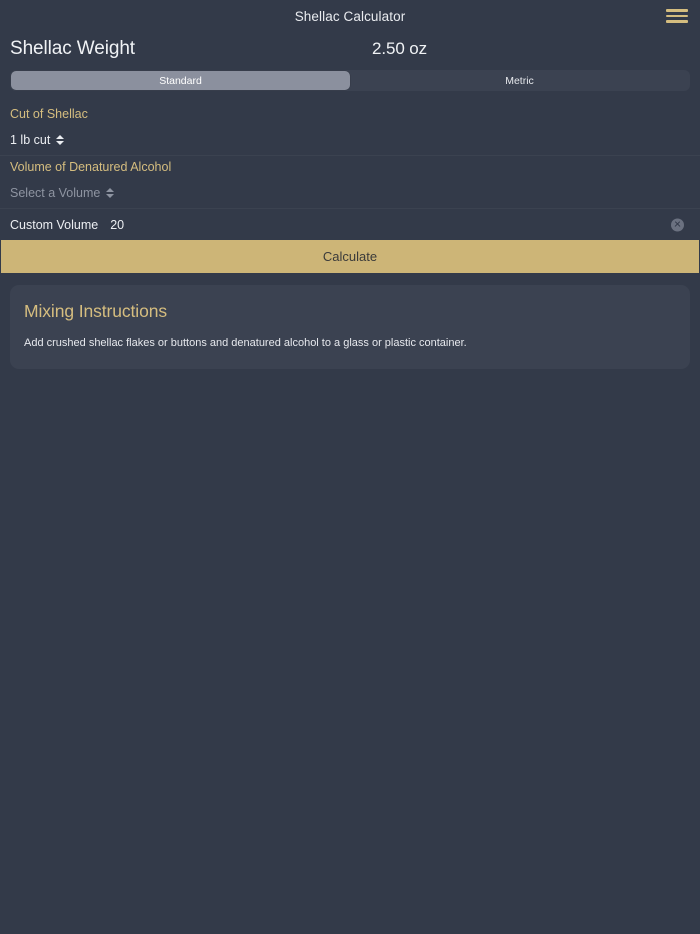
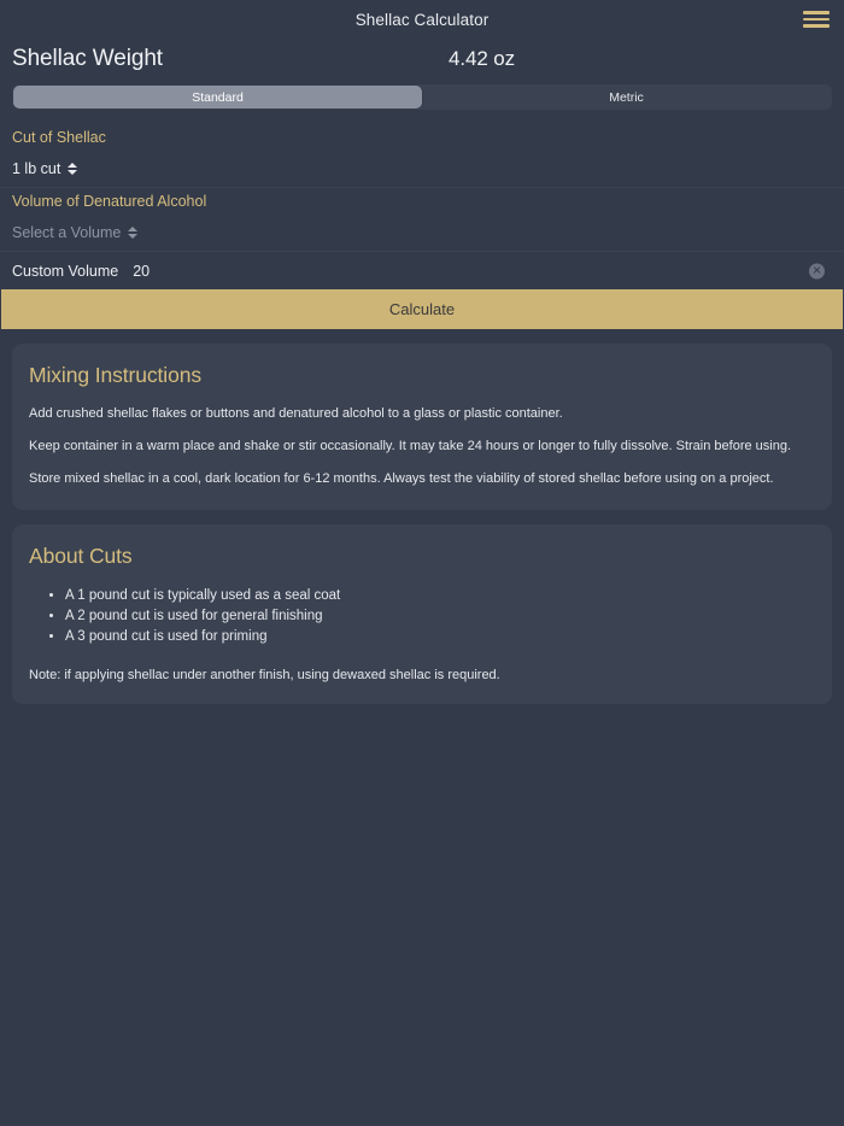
  Shellac Calculator
  Shellac Weight
- 2.50 oz
+ 4.42 oz
  Standard
  Metric
  Cut of Shellac
  1 lb cut
  Volume of Denatured Alcohol
  Select a Volume
  Custom Volume
  20
  Calculate
  Mixing Instructions
  Add crushed shellac flakes or buttons and denatured alcohol to a glass or plastic container.
+ Keep container in a warm place and shake or stir occasionally. It may take 24 hours or longer to fully dissolve. Strain before using.
+ Store mixed shellac in a cool, dark location for 6-12 months. Always test the viability of stored shellac before using on a project.
+ About Cuts
+ A 1 pound cut is typically used as a seal coat
+ A 2 pound cut is used for general finishing
+ A 3 pound cut is used for priming
+ Note: if applying shellac under another finish, using dewaxed shellac is required.
